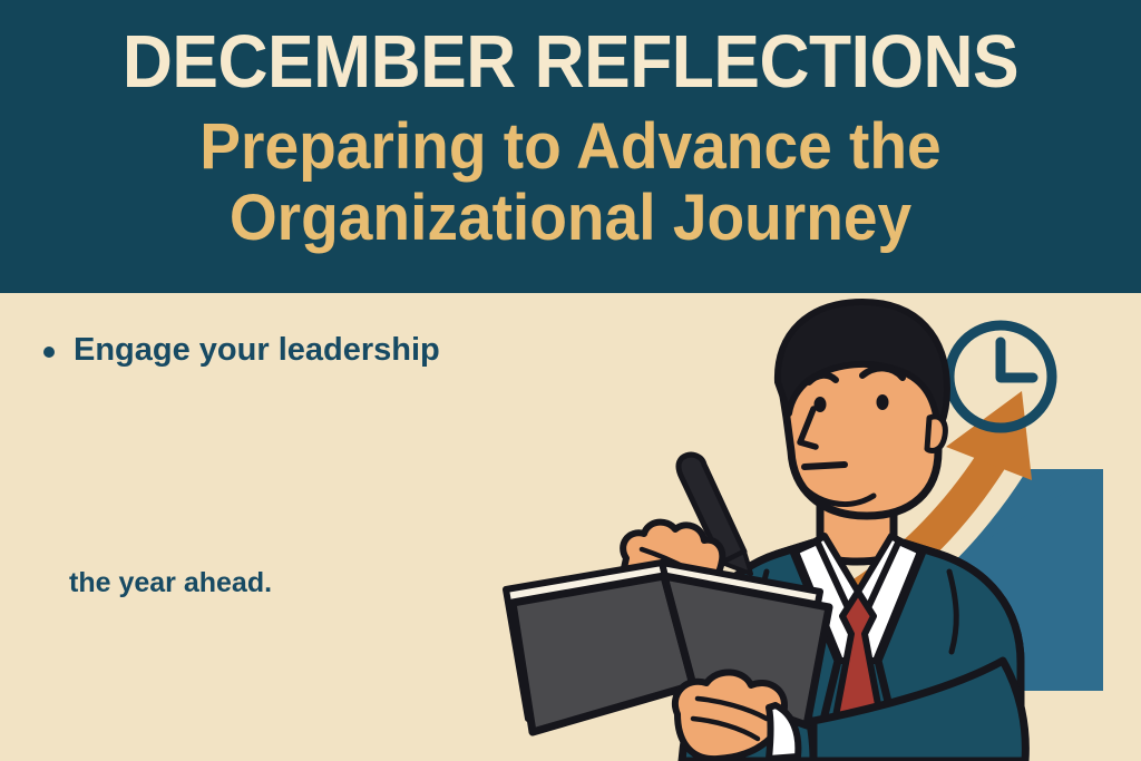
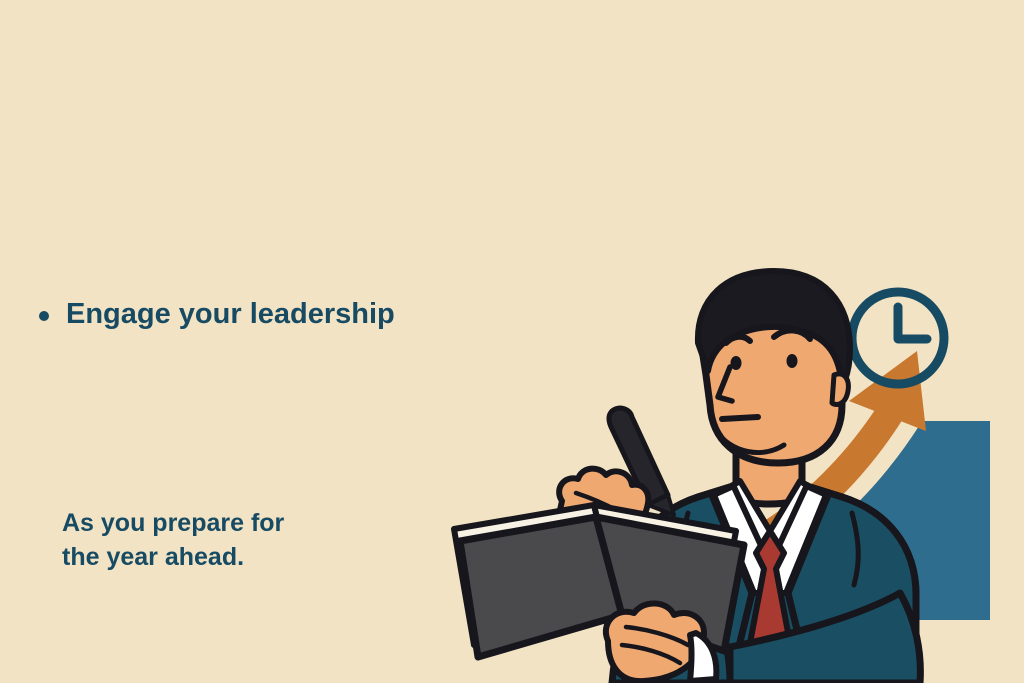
- DECEMBER REFLECTIONS
- Preparing to Advance the
- Organizational Journey
  Engage your leadership
+ As you prepare for
  the year ahead.
